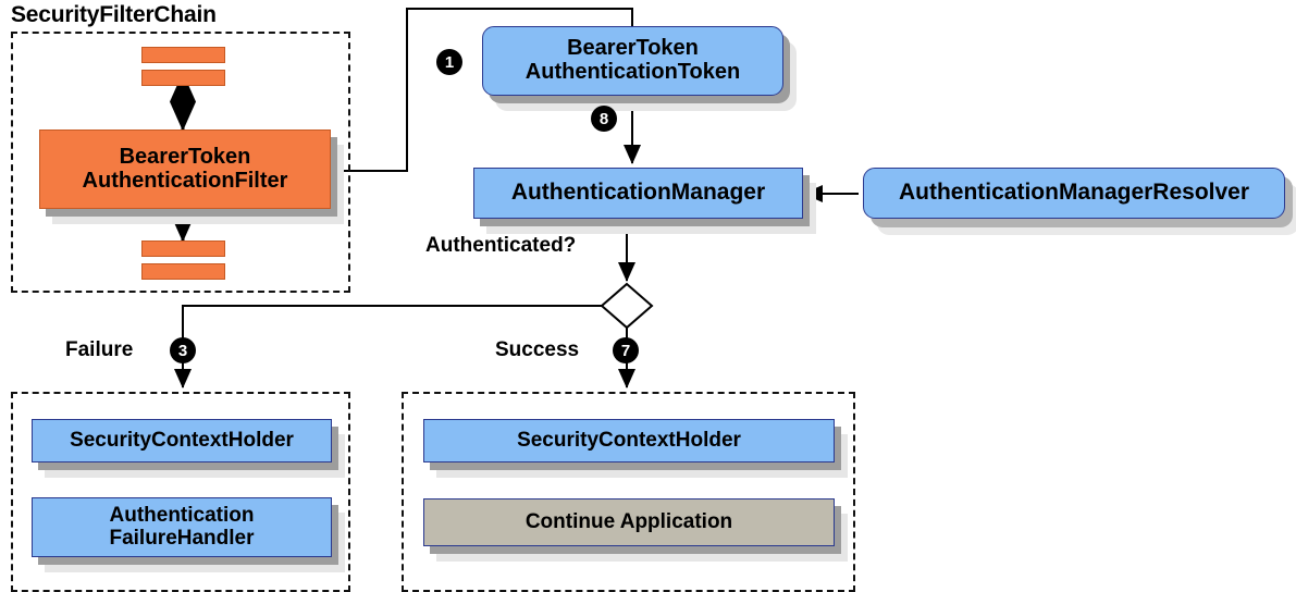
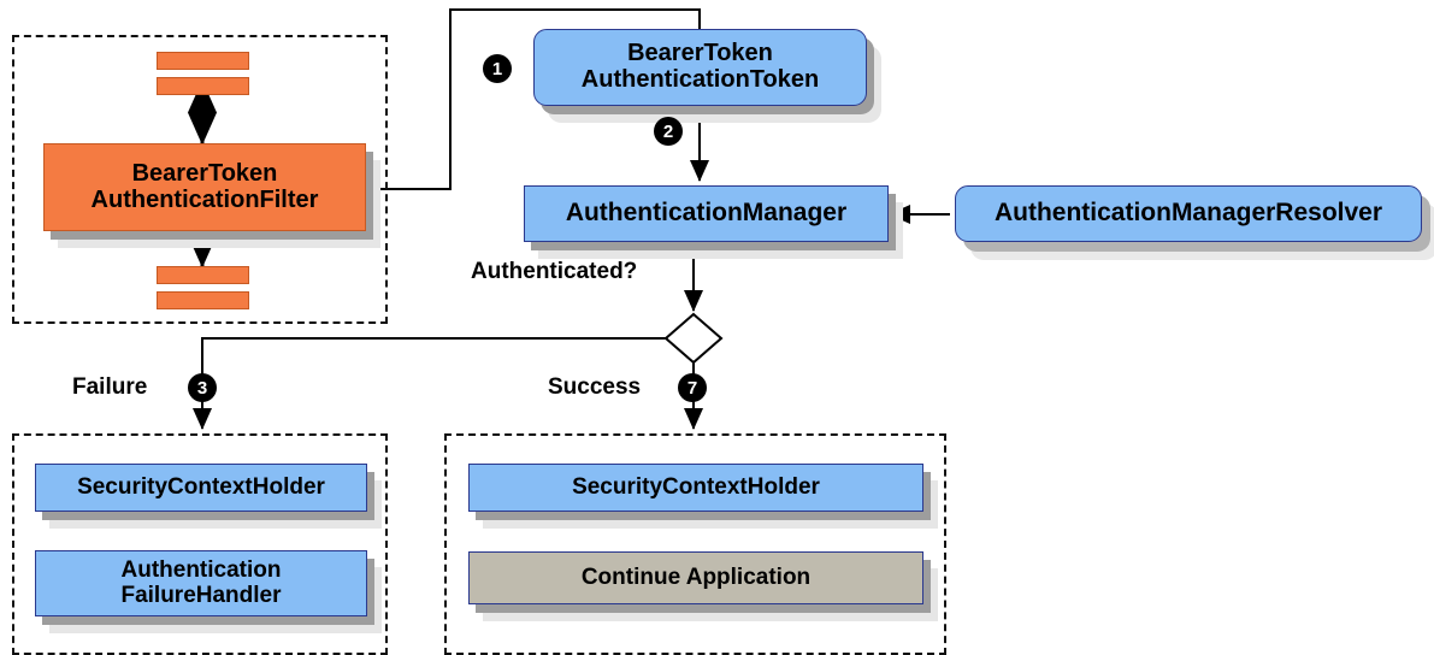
- SecurityFilterChain
  BearerToken
  AuthenticationFilter
  1
  BearerToken
  AuthenticationToken
- 8
+ 2
  AuthenticationManager
  AuthenticationManagerResolver
  Authenticated?
  Failure
  3
  Success
  7
  SecurityContextHolder
  Authentication
  FailureHandler
  SecurityContextHolder
  Continue Application
